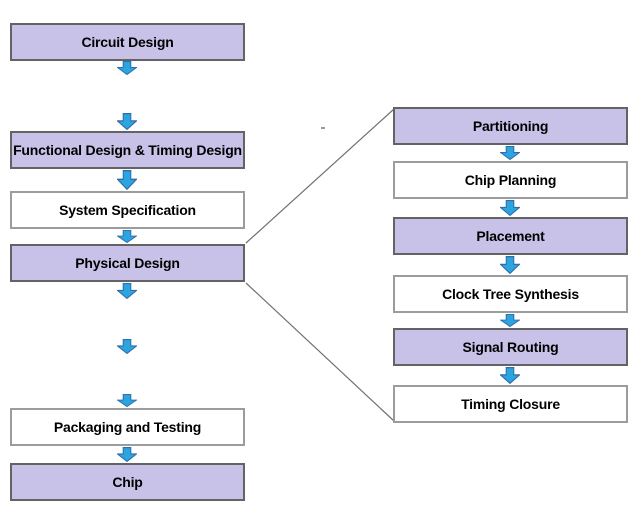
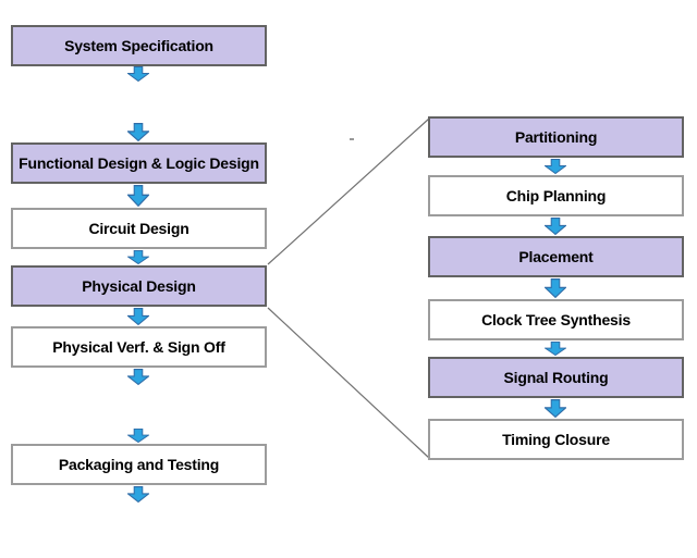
- Circuit Design
+ System Specification
- Functional Design & Timing Design
+ Functional Design & Logic Design
- System Specification
+ Circuit Design
  Physical Design
+ Physical Verf. & Sign Off
  Packaging and Testing
- Chip
  Partitioning
  Chip Planning
  Placement
  Clock Tree Synthesis
  Signal Routing
  Timing Closure
